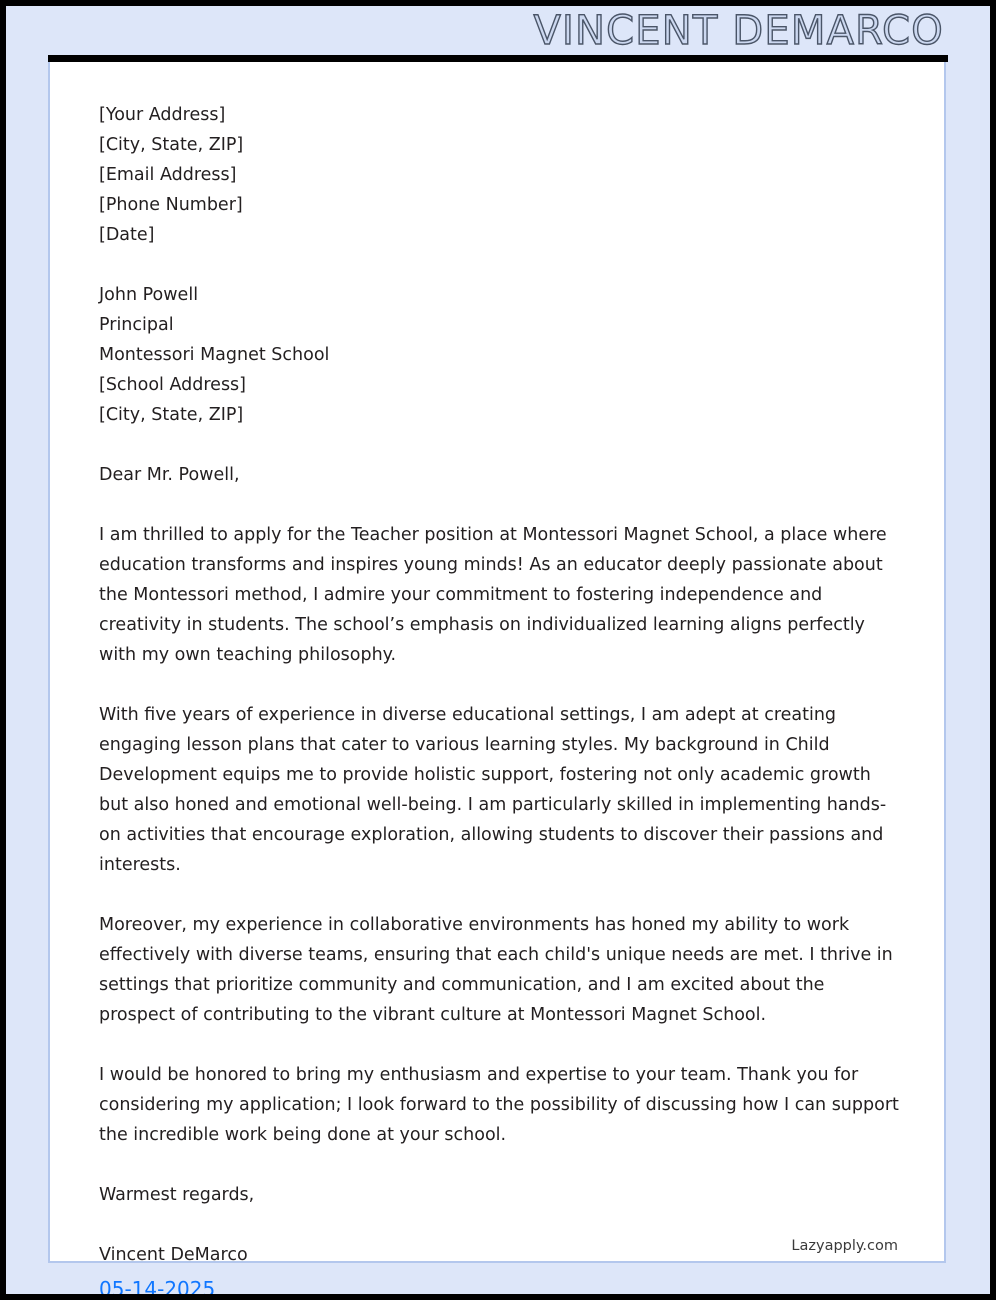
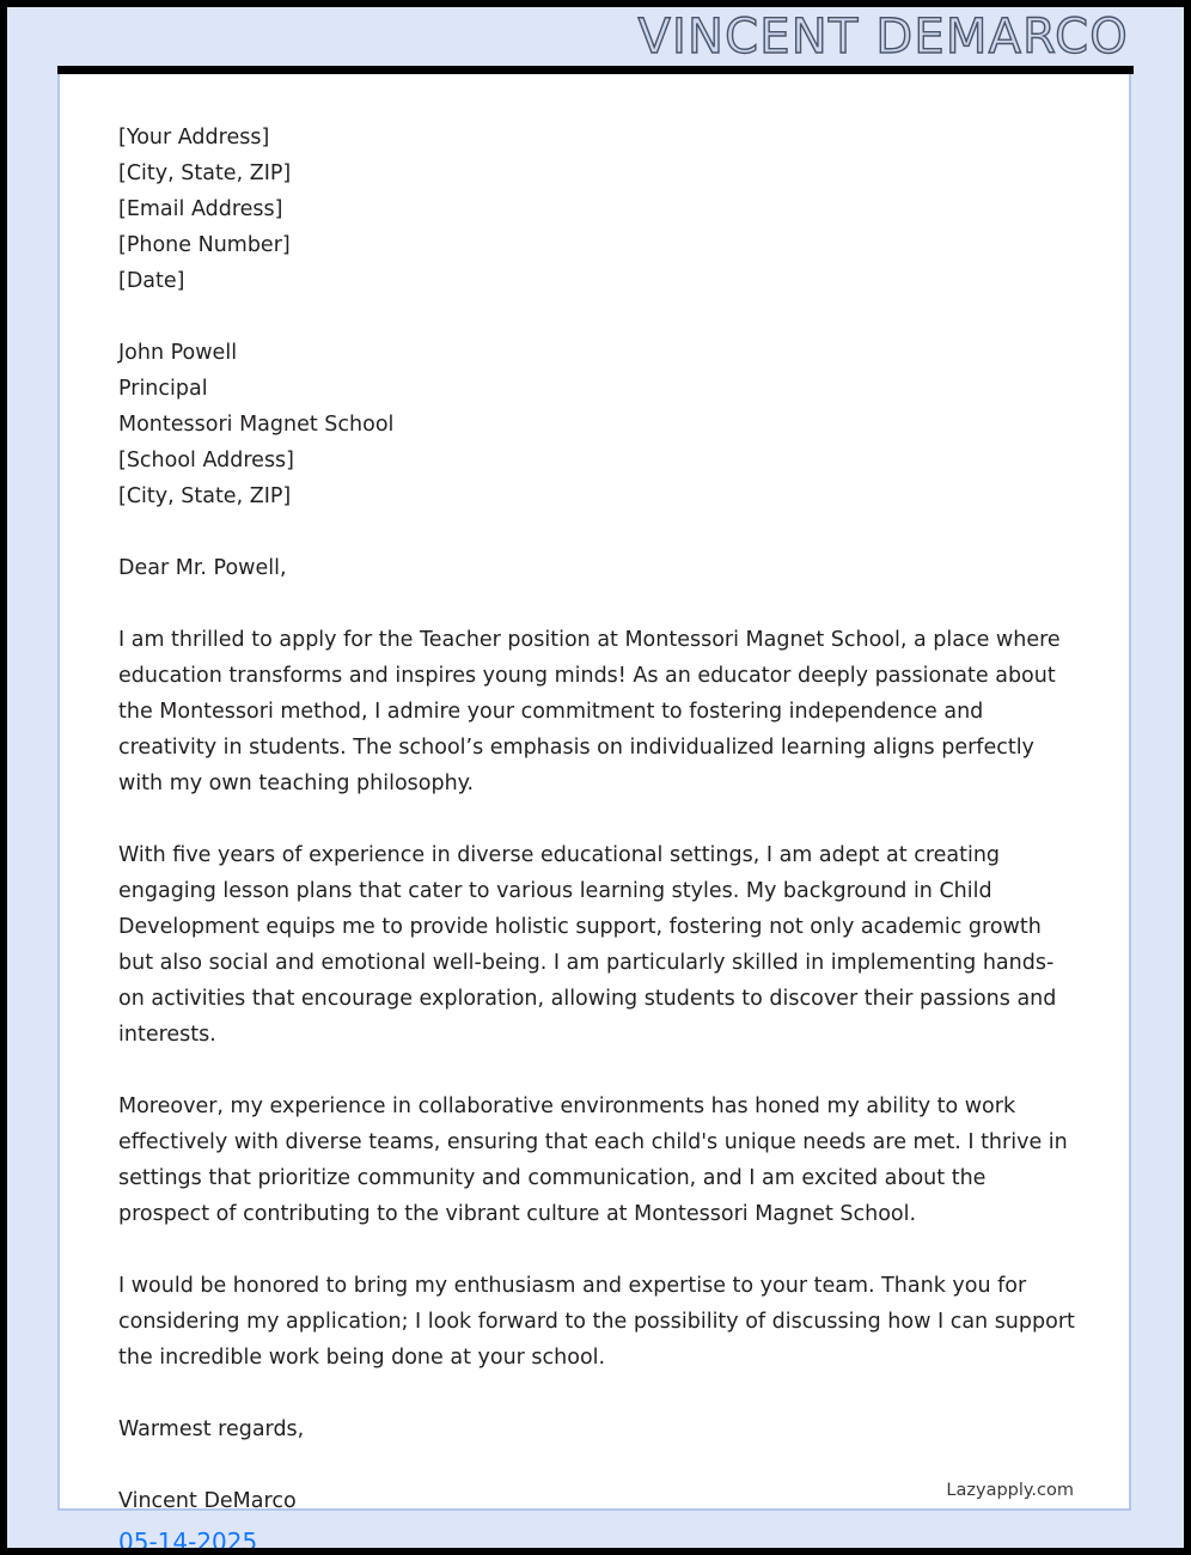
  VINCENT DEMARCO
  [Your Address]
  [City, State, ZIP]
  [Email Address]
  [Phone Number]
  [Date]
  John Powell
  Principal
  Montessori Magnet School
  [School Address]
  [City, State, ZIP]
  Dear Mr. Powell,
  I am thrilled to apply for the Teacher position at Montessori Magnet School, a place where education transforms and inspires young minds! As an educator deeply passionate about the Montessori method, I admire your commitment to fostering independence and creativity in students. The school’s emphasis on individualized learning aligns perfectly with my own teaching philosophy.
- With five years of experience in diverse educational settings, I am adept at creating engaging lesson plans that cater to various learning styles. My background in Child Development equips me to provide holistic support, fostering not only academic growth but also honed and emotional well-being. I am particularly skilled in implementing hands-on activities that encourage exploration, allowing students to discover their passions and interests.
+ With five years of experience in diverse educational settings, I am adept at creating engaging lesson plans that cater to various learning styles. My background in Child Development equips me to provide holistic support, fostering not only academic growth but also social and emotional well-being. I am particularly skilled in implementing hands-on activities that encourage exploration, allowing students to discover their passions and interests.
  Moreover, my experience in collaborative environments has honed my ability to work effectively with diverse teams, ensuring that each child's unique needs are met. I thrive in settings that prioritize community and communication, and I am excited about the prospect of contributing to the vibrant culture at Montessori Magnet School.
  I would be honored to bring my enthusiasm and expertise to your team. Thank you for considering my application; I look forward to the possibility of discussing how I can support the incredible work being done at your school.
  Warmest regards,
  Vincent DeMarco
  Lazyapply.com
  05-14-2025
